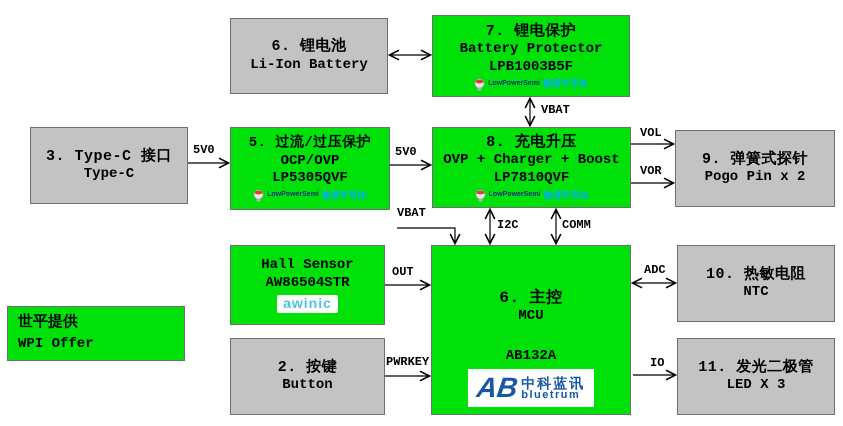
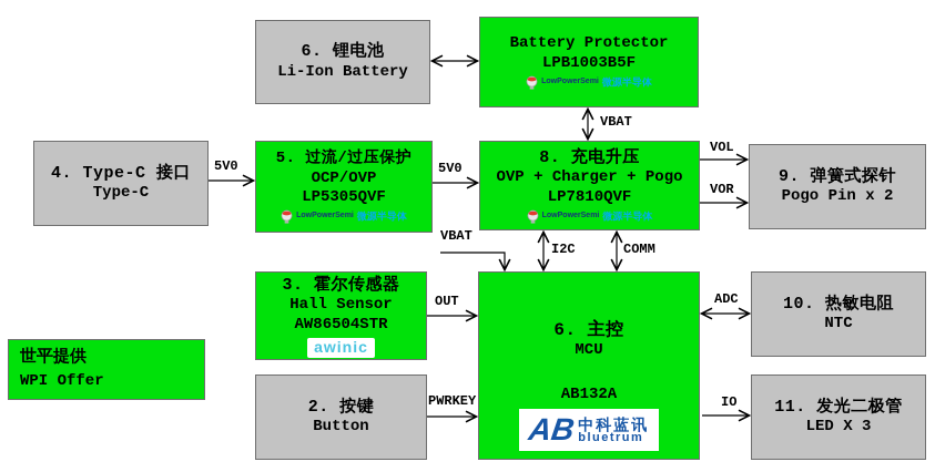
  6. 锂电池
  Li-Ion Battery
- 7. 锂电保护
  Battery Protector
  LPB1003B5F
  微源半导体
- 3. Type-C 接口
+ 4. Type-C 接口
  Type-C
  5. 过流/过压保护
  OCP/OVP
  LP5305QVF
  微源半导体
  8. 充电升压
- OVP + Charger + Boost
+ OVP + Charger + Pogo
  LP7810QVF
  微源半导体
  9. 弹簧式探针
  Pogo Pin x 2
+ 3. 霍尔传感器
  Hall Sensor
  AW86504STR
  awinic
  6. 主控
  MCU
  AB132A
  中科蓝讯
  bluetrum
  10. 热敏电阻
  NTC
  2. 按键
  Button
  11. 发光二极管
  LED X 3
  世平提供
  WPI Offer
  5V0
  5V0
  VBAT
  VBAT
  VOL
  VOR
  I2C
  COMM
  OUT
  PWRKEY
  ADC
  IO
